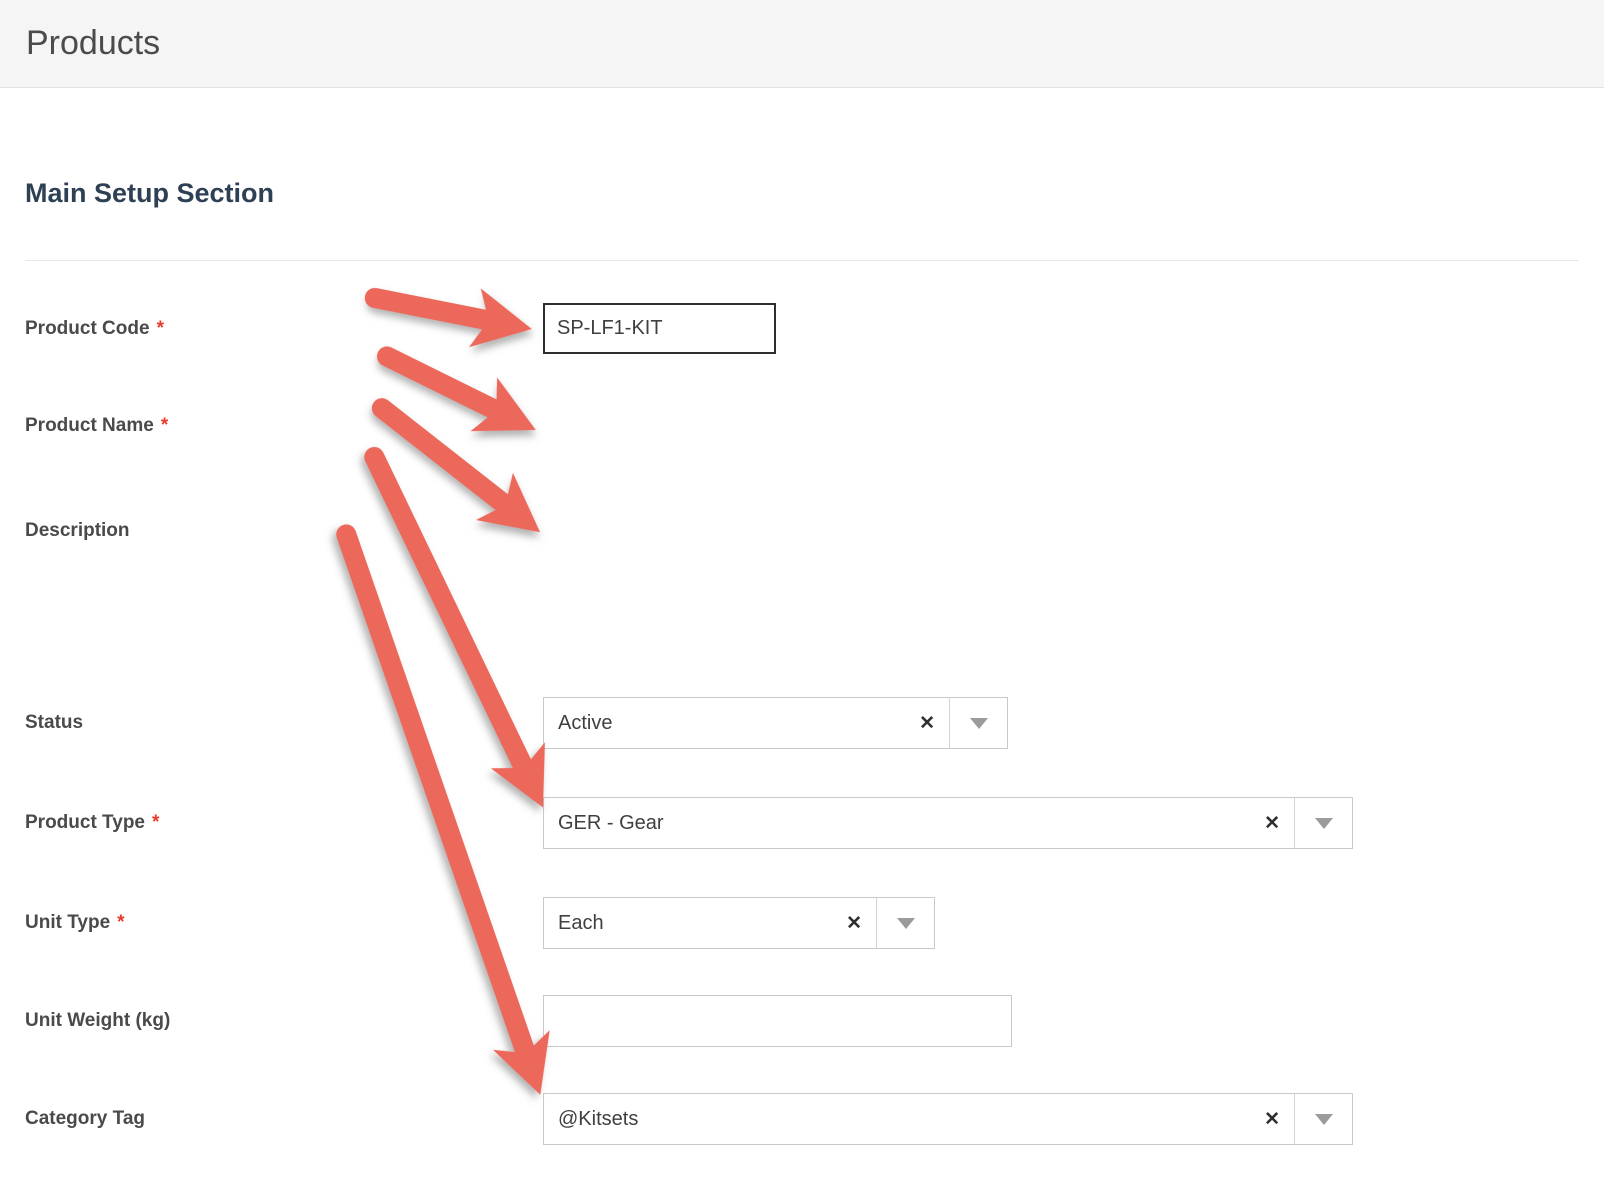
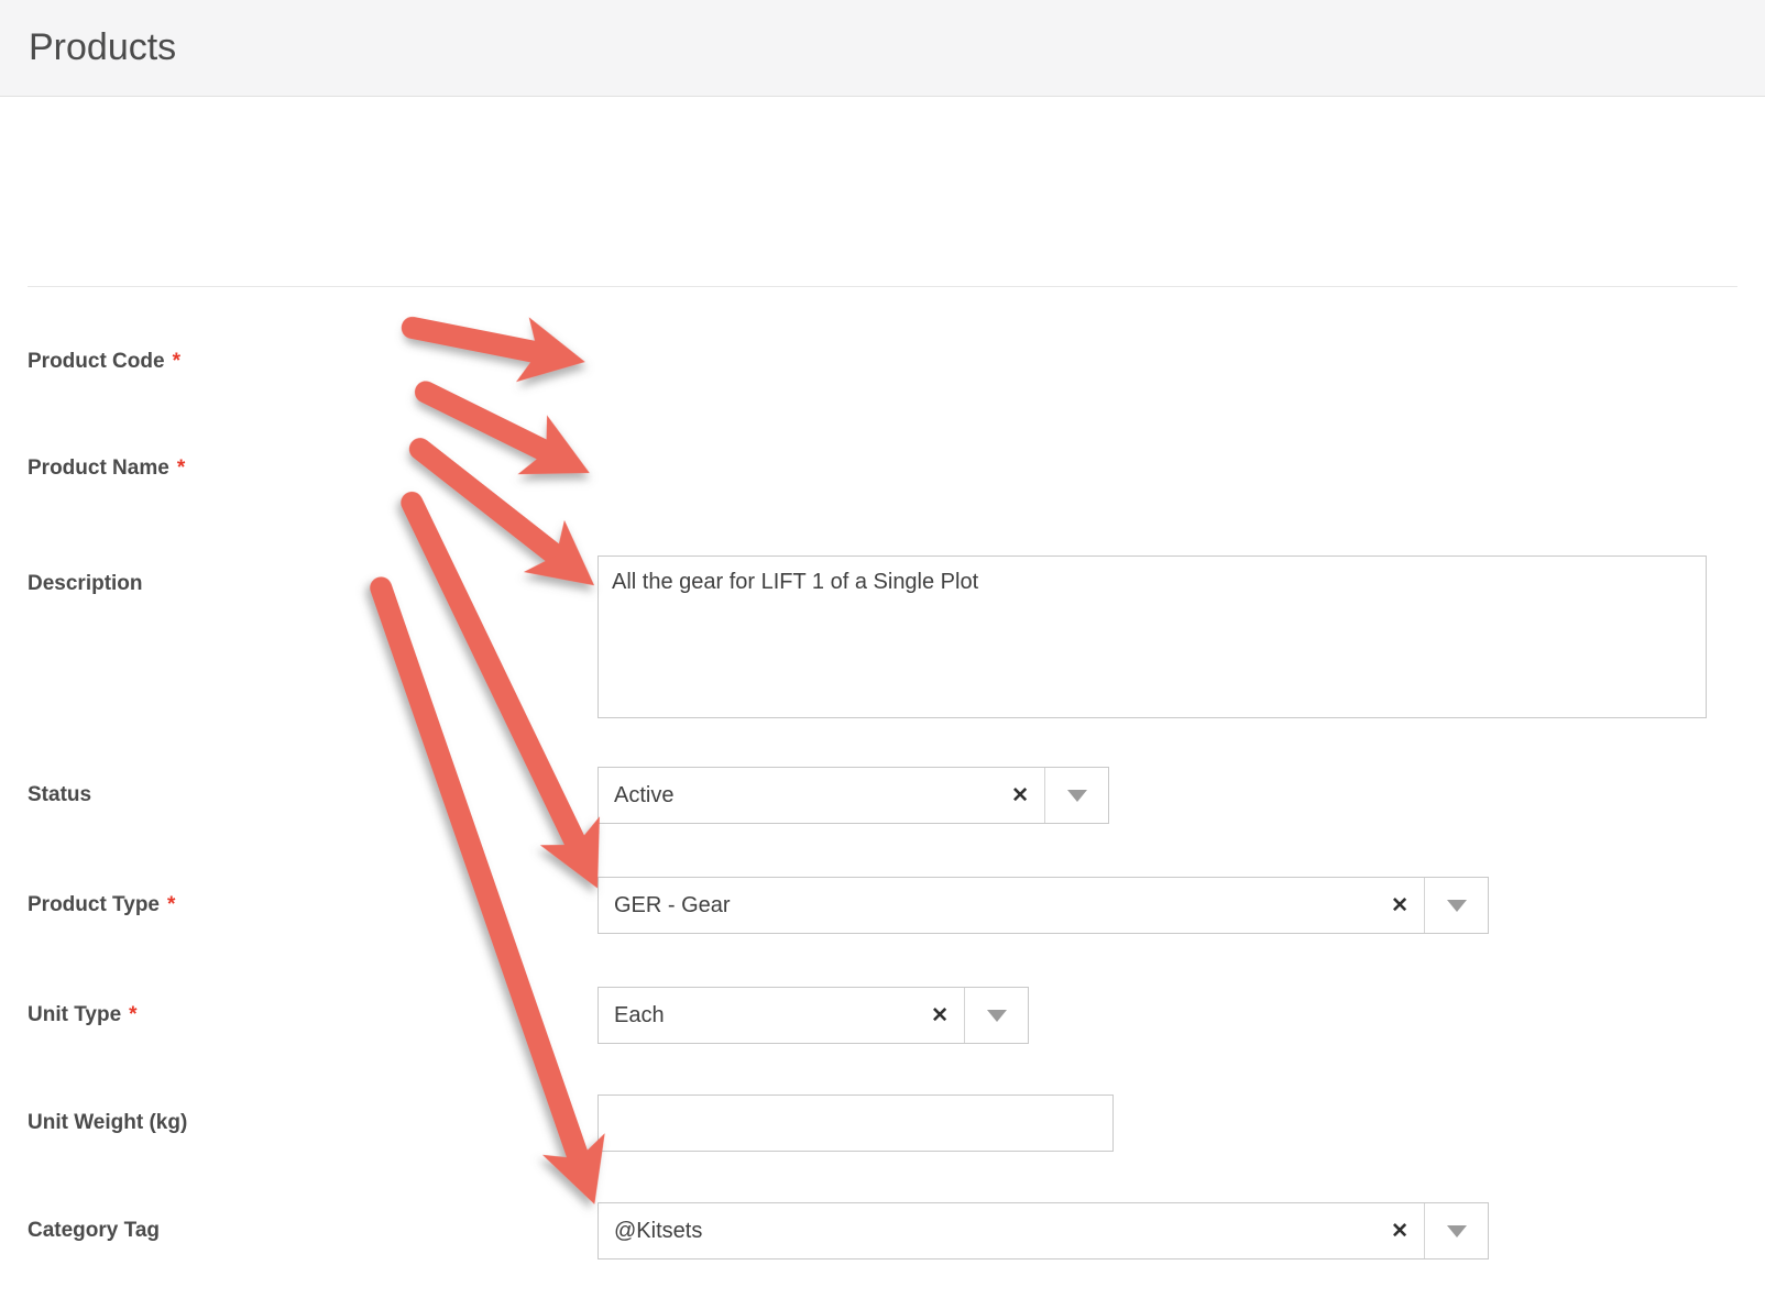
  Products
- Main Setup Section
  Product Code
  *
- SP-LF1-KIT
  Product Name
  *
  Description
+ All the gear for LIFT 1 of a Single Plot
  Status
  Active
  ✕
  Product Type
  *
  GER - Gear
  ✕
  Unit Type
  *
  Each
  ✕
  Unit Weight (kg)
  Category Tag
  @Kitsets
  ✕
